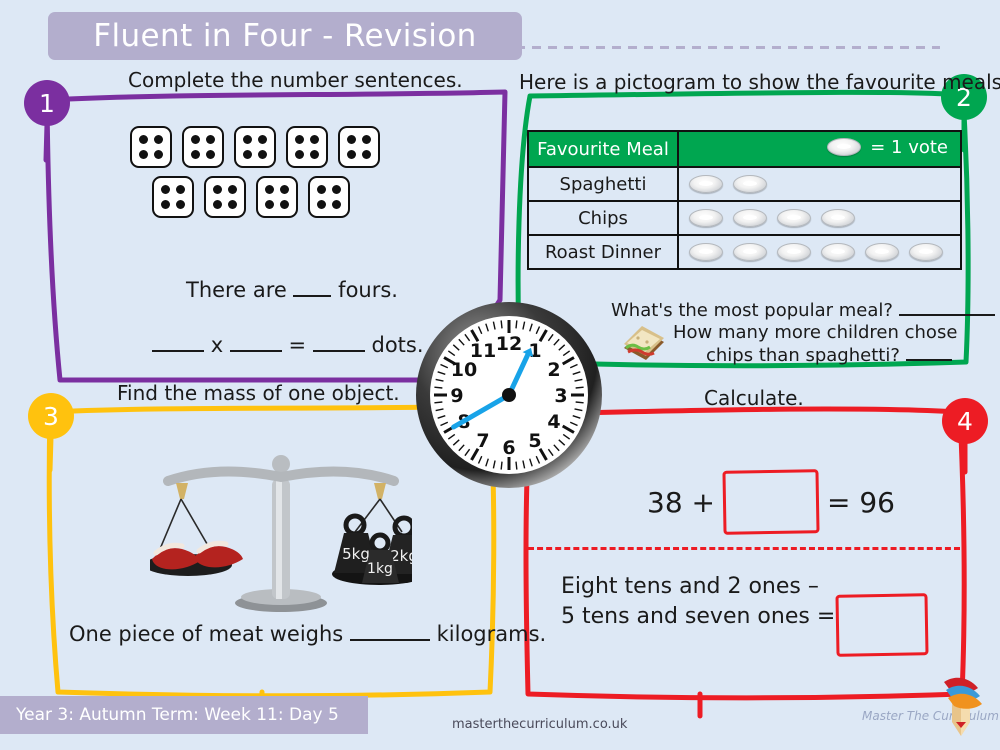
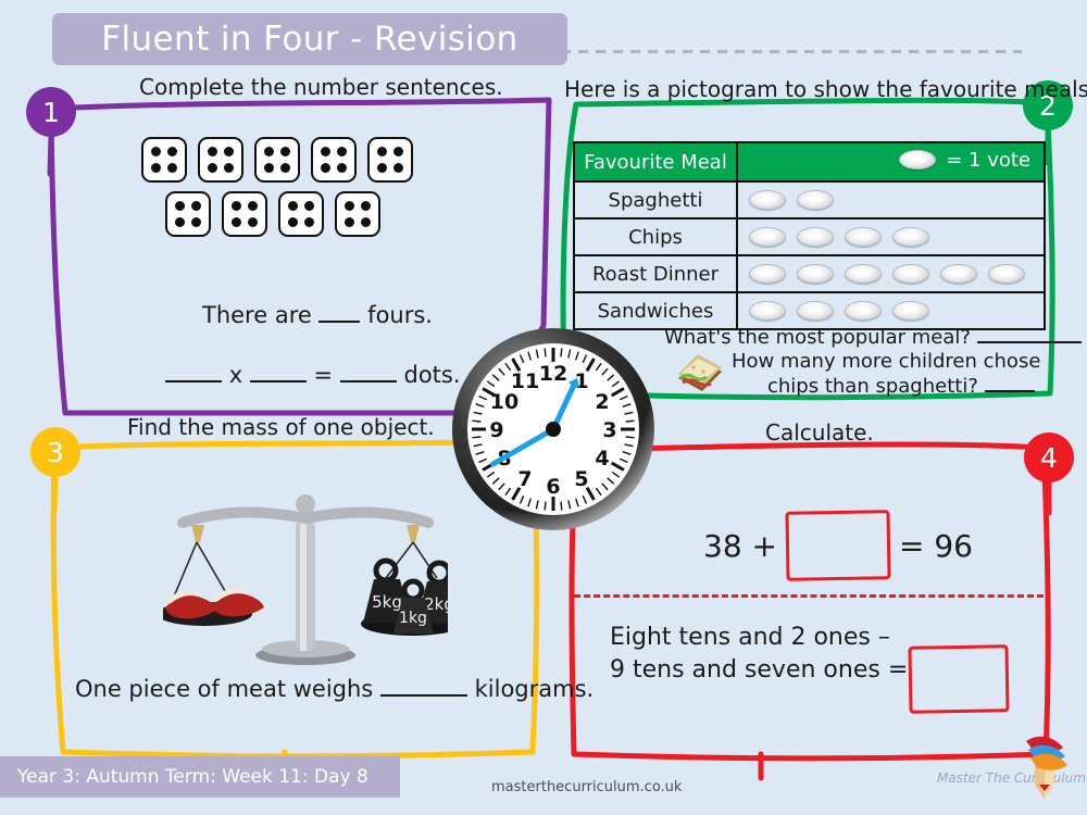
  Fluent in Four - Revision
  1
  2
  3
  4
  Complete the number sentences.
  There are fours.
  x = dots.
  Here is a pictogram to show the favourite meals
  Favourite Meal	= 1 vote
  Spaghetti
  Chips
  Roast Dinner
+ Sandwiches
  What's the most popular meal?
  How many more children chose
  chips than spaghetti?
  12
  1
  2
  3
  4
  5
  6
  7
  9
  10
  11
  Find the mass of one object.
  5kg
  1kg
  One piece of meat weighs kilograms.
  Calculate.
  38 +
  = 96
  Eight tens and 2 ones –
- 5 tens and seven ones =
+ 9 tens and seven ones =
- Year 3: Autumn Term: Week 11: Day 5
+ Year 3: Autumn Term: Week 11: Day 8
  masterthecurriculum.co.uk
  Master The Curulum
